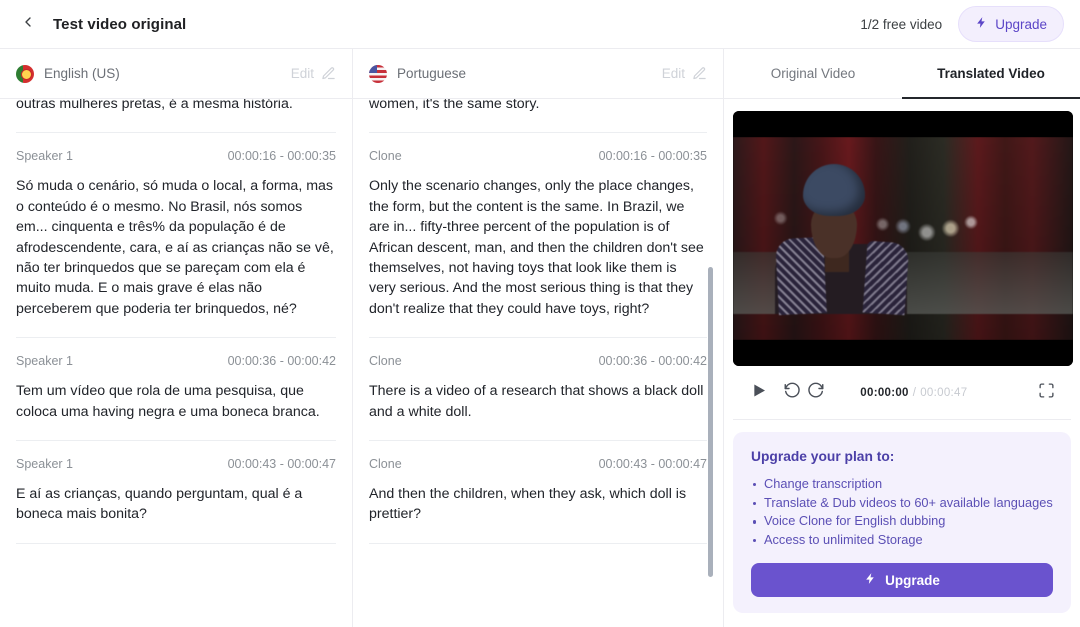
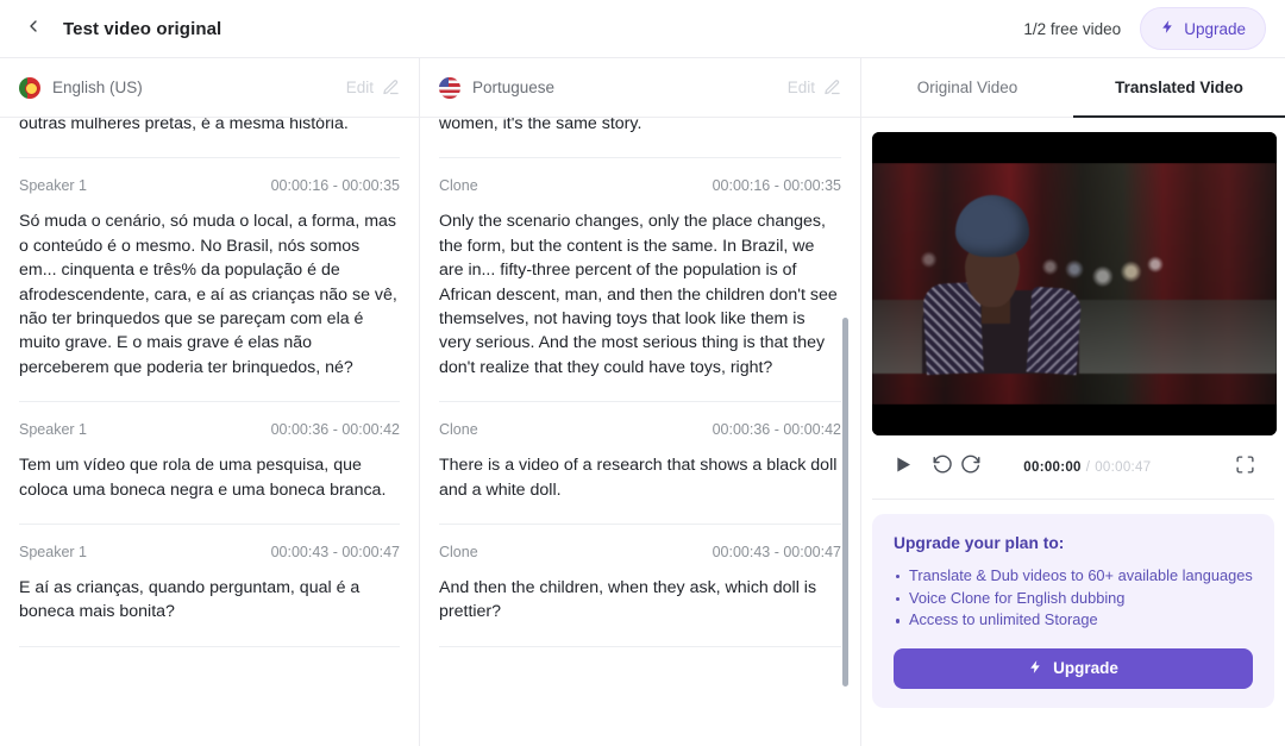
  Test video original
  1/2 free video
  Upgrade
  English (US)
  Edit
  outras mulheres pretas, é a mesma história.
  Speaker 1
  00:00:16 - 00:00:35
- Só muda o cenário, só muda o local, a forma, mas o conteúdo é o mesmo. No Brasil, nós somos em... cinquenta e três% da população é de afrodescendente, cara, e aí as crianças não se vê, não ter brinquedos que se pareçam com ela é muito muda. E o mais grave é elas não perceberem que poderia ter brinquedos, né?
+ Só muda o cenário, só muda o local, a forma, mas o conteúdo é o mesmo. No Brasil, nós somos em... cinquenta e três% da população é de afrodescendente, cara, e aí as crianças não se vê, não ter brinquedos que se pareçam com ela é muito grave. E o mais grave é elas não perceberem que poderia ter brinquedos, né?
  Speaker 1
  00:00:36 - 00:00:42
- Tem um vídeo que rola de uma pesquisa, que coloca uma having negra e uma boneca branca.
+ Tem um vídeo que rola de uma pesquisa, que coloca uma boneca negra e uma boneca branca.
  Speaker 1
  00:00:43 - 00:00:47
  E aí as crianças, quando perguntam, qual é a boneca mais bonita?
  Portuguese
  Edit
  women, it's the same story.
  Clone
  00:00:16 - 00:00:35
  Only the scenario changes, only the place changes, the form, but the content is the same. In Brazil, we are in... fifty-three percent of the population is of African descent, man, and then the children don't see themselves, not having toys that look like them is very serious. And the most serious thing is that they don't realize that they could have toys, right?
  Clone
  00:00:36 - 00:00:42
  There is a video of a research that shows a black doll and a white doll.
  Clone
  00:00:43 - 00:00:47
  And then the children, when they ask, which doll is prettier?
  Original Video
  Translated Video
  00:00:00
  /
  00:00:47
  Upgrade your plan to:
- Change transcription
  Translate & Dub videos to 60+ available languages
  Voice Clone for English dubbing
  Access to unlimited Storage
  Upgrade
